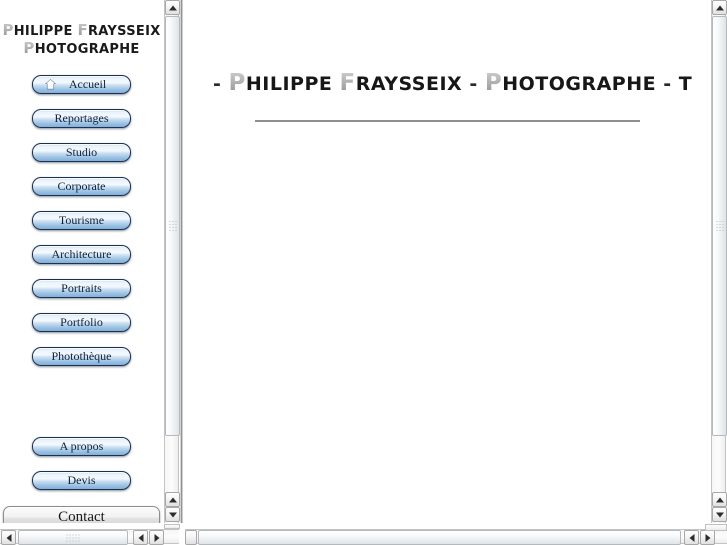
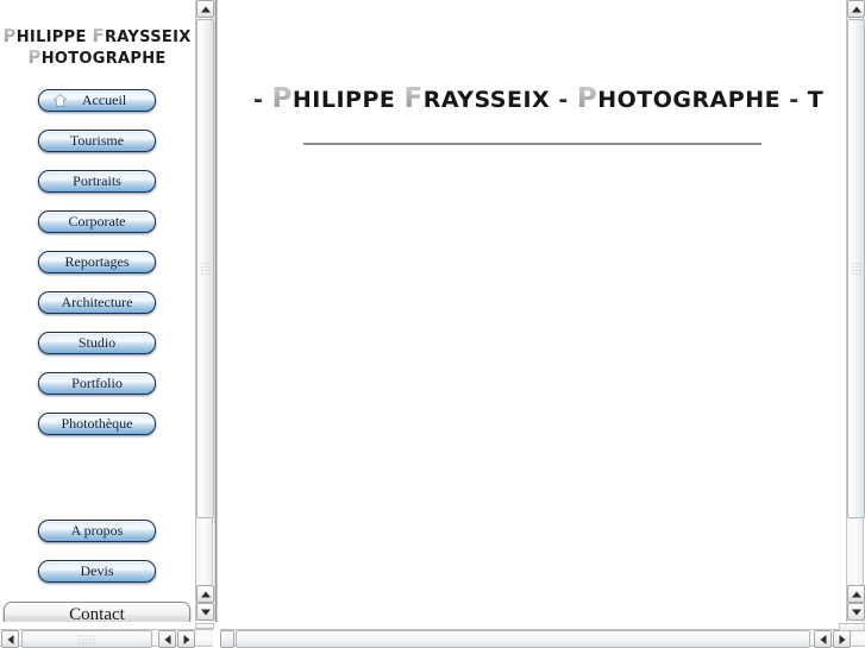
  PHILIPPE FRAYSSEIX
  PHOTOGRAPHE
  Accueil
- Reportages
+ Tourisme
- Studio
+ Portraits
  Corporate
- Tourisme
+ Reportages
  Architecture
- Portraits
+ Studio
  Portfolio
  Photothèque
  A propos
  Devis
  Contact
  - PHILIPPE FRAYSSEIX - PHOTOGRAPHE - T
